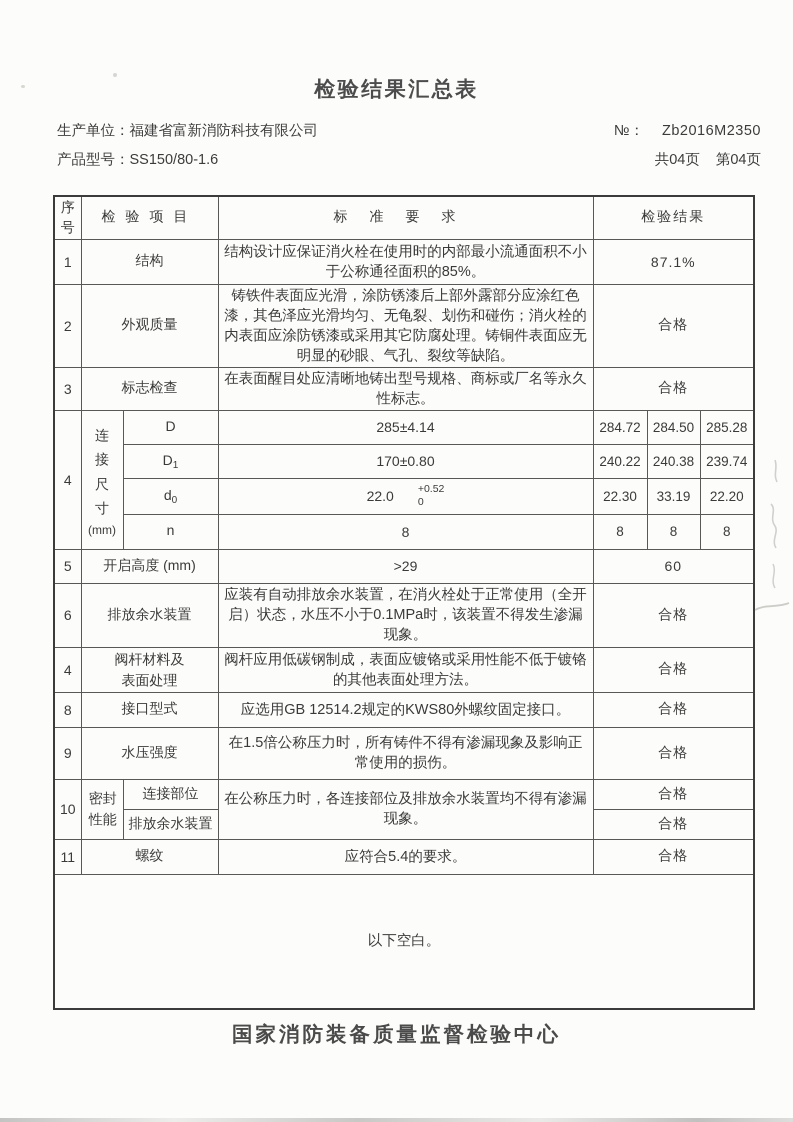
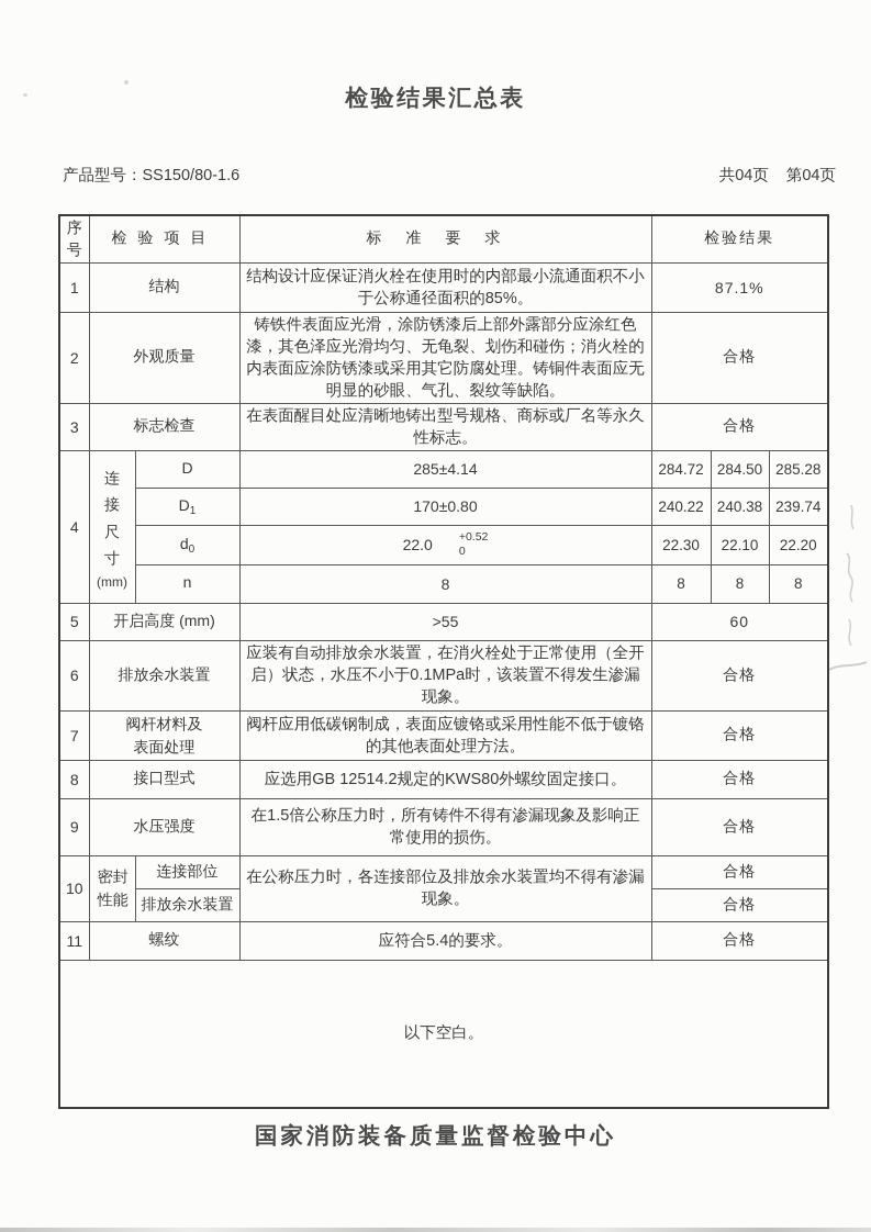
  检验结果汇总表
- 生产单位：福建省富新消防科技有限公司
- №： Zb2016M2350
  产品型号：SS150/80-1.6
  共04页 第04页
  序号	检验项目	标准要求	检验结果
  1	结构	结构设计应保证消火栓在使用时的内部最小流通面积不小于公称通径面积的85%。	87.1%
  2	外观质量	铸铁件表面应光滑，涂防锈漆后上部外露部分应涂红色漆，其色泽应光滑均匀、无龟裂、划伤和碰伤；消火栓的内表面应涂防锈漆或采用其它防腐处理。铸铜件表面应无明显的砂眼、气孔、裂纹等缺陷。	合格
  3	标志检查	在表面醒目处应清晰地铸出型号规格、商标或厂名等永久性标志。	合格
  4	连接尺寸 (mm)	D	285±4.14	284.72	284.50	285.28
  D1	170±0.80	240.22	240.38	239.74
- d0	22.0 +0.52 0	22.30	33.19	22.20
+ d0	22.0 +0.52 0	22.30	22.10	22.20
  n	8	8	8	8
- 5	开启高度 (mm)	>29	60
+ 5	开启高度 (mm)	>55	60
  6	排放余水装置	应装有自动排放余水装置，在消火栓处于正常使用（全开启）状态，水压不小于0.1MPa时，该装置不得发生渗漏现象。	合格
- 4	阀杆材料及表面处理	阀杆应用低碳钢制成，表面应镀铬或采用性能不低于镀铬的其他表面处理方法。	合格
+ 7	阀杆材料及表面处理	阀杆应用低碳钢制成，表面应镀铬或采用性能不低于镀铬的其他表面处理方法。	合格
  8	接口型式	应选用GB 12514.2规定的KWS80外螺纹固定接口。	合格
  9	水压强度	在1.5倍公称压力时，所有铸件不得有渗漏现象及影响正常使用的损伤。	合格
  10	密封性能	连接部位	在公称压力时，各连接部位及排放余水装置均不得有渗漏现象。	合格
  排放余水装置	合格
  11	螺纹	应符合5.4的要求。	合格
  以下空白。
  国家消防装备质量监督检验中心
